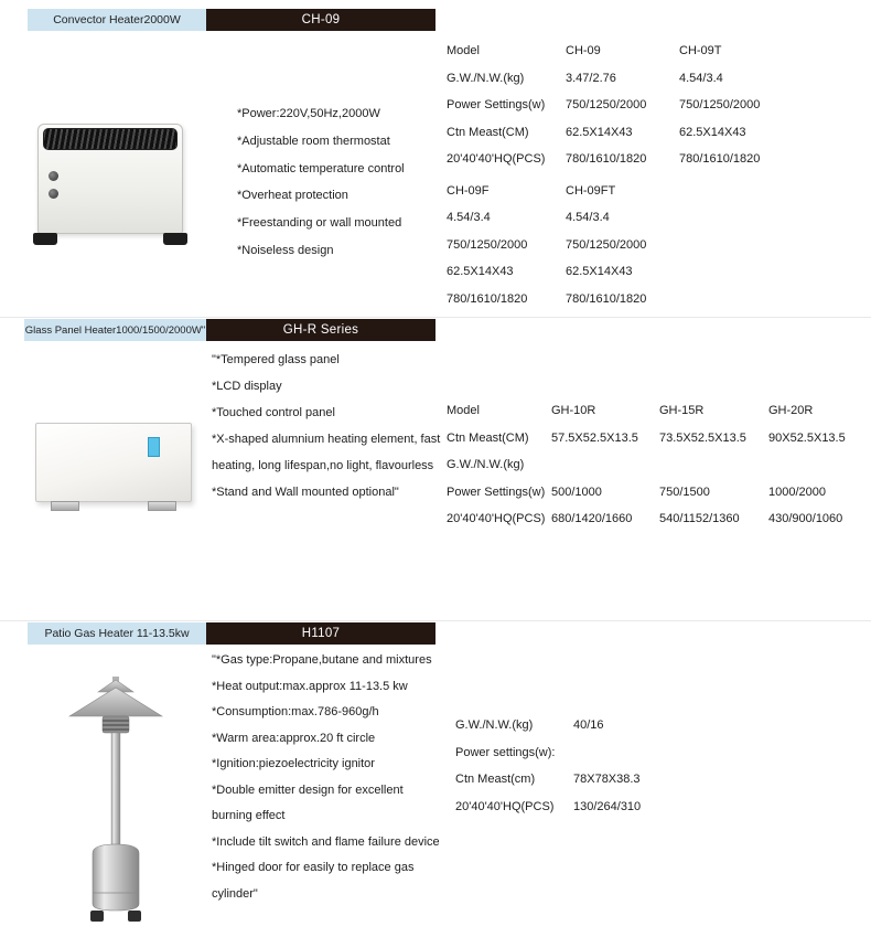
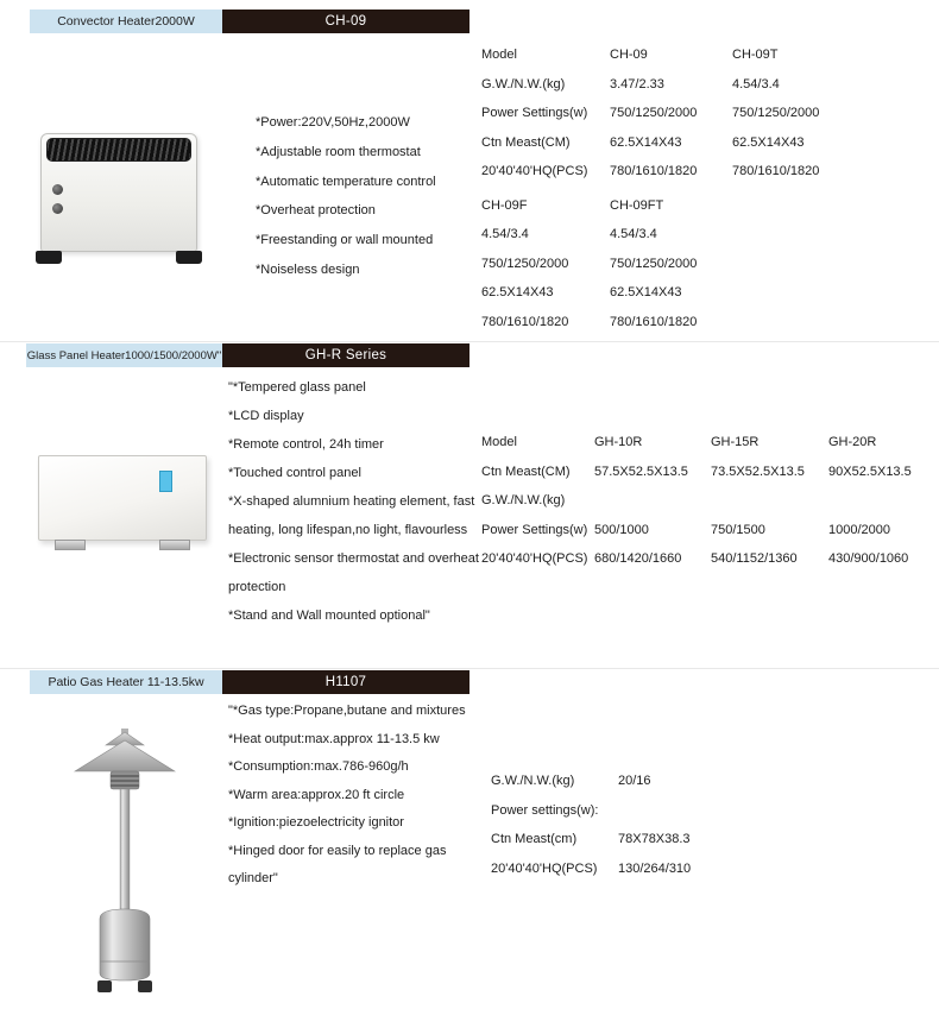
  Convector Heater2000W
  CH-09
  *Power:220V,50Hz,2000W
  *Adjustable room thermostat
  *Automatic temperature control
  *Overheat protection
  *Freestanding or wall mounted
  *Noiseless design
  Model
  CH-09
  CH-09T
  G.W./N.W.(kg)
- 3.47/2.76
+ 3.47/2.33
  4.54/3.4
  Power Settings(w)
  750/1250/2000
  750/1250/2000
  Ctn Meast(CM)
  62.5X14X43
  62.5X14X43
  20'40'40'HQ(PCS)
  780/1610/1820
  780/1610/1820
  CH-09F
  CH-09FT
  4.54/3.4
  4.54/3.4
  750/1250/2000
  750/1250/2000
  62.5X14X43
  62.5X14X43
  780/1610/1820
  780/1610/1820
  Glass Panel Heater1000/1500/2000W"
  GH-R Series
  "*Tempered glass panel
  *LCD display
+ *Remote control, 24h timer
  *Touched control panel
  *X-shaped alumnium heating element, fast heating, long lifespan,no light, flavourless
+ *Electronic sensor thermostat and overheat protection
  *Stand and Wall mounted optional"
  Model
  GH-10R
  GH-15R
  GH-20R
  Ctn Meast(CM)
  57.5X52.5X13.5
  73.5X52.5X13.5
  90X52.5X13.5
  G.W./N.W.(kg)
  Power Settings(w)
  500/1000
  750/1500
  1000/2000
  20'40'40'HQ(PCS)
  680/1420/1660
  540/1152/1360
  430/900/1060
  Patio Gas Heater 11-13.5kw
  H1107
  "*Gas type:Propane,butane and mixtures
  *Heat output:max.approx 11-13.5 kw
  *Consumption:max.786-960g/h
  *Warm area:approx.20 ft circle
  *Ignition:piezoelectricity ignitor
- *Double emitter design for excellent burning effect
- *Include tilt switch and flame failure device
  *Hinged door for easily to replace gas cylinder"
  G.W./N.W.(kg)
- 40/16
+ 20/16
  Power settings(w):
  Ctn Meast(cm)
  78X78X38.3
  20'40'40'HQ(PCS)
  130/264/310
